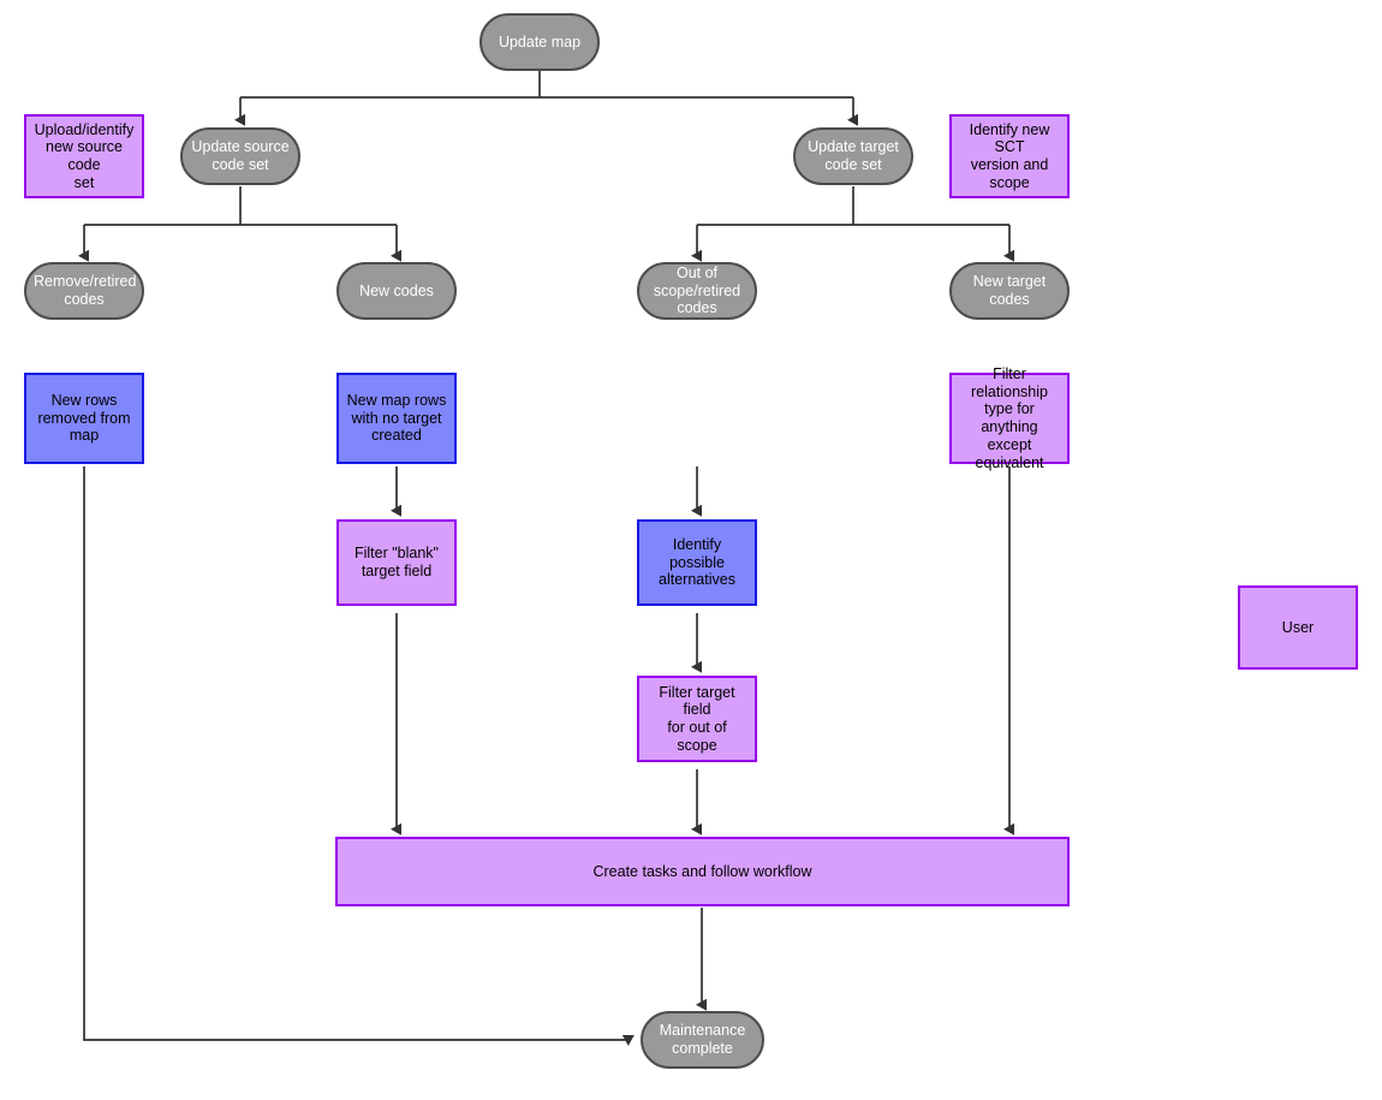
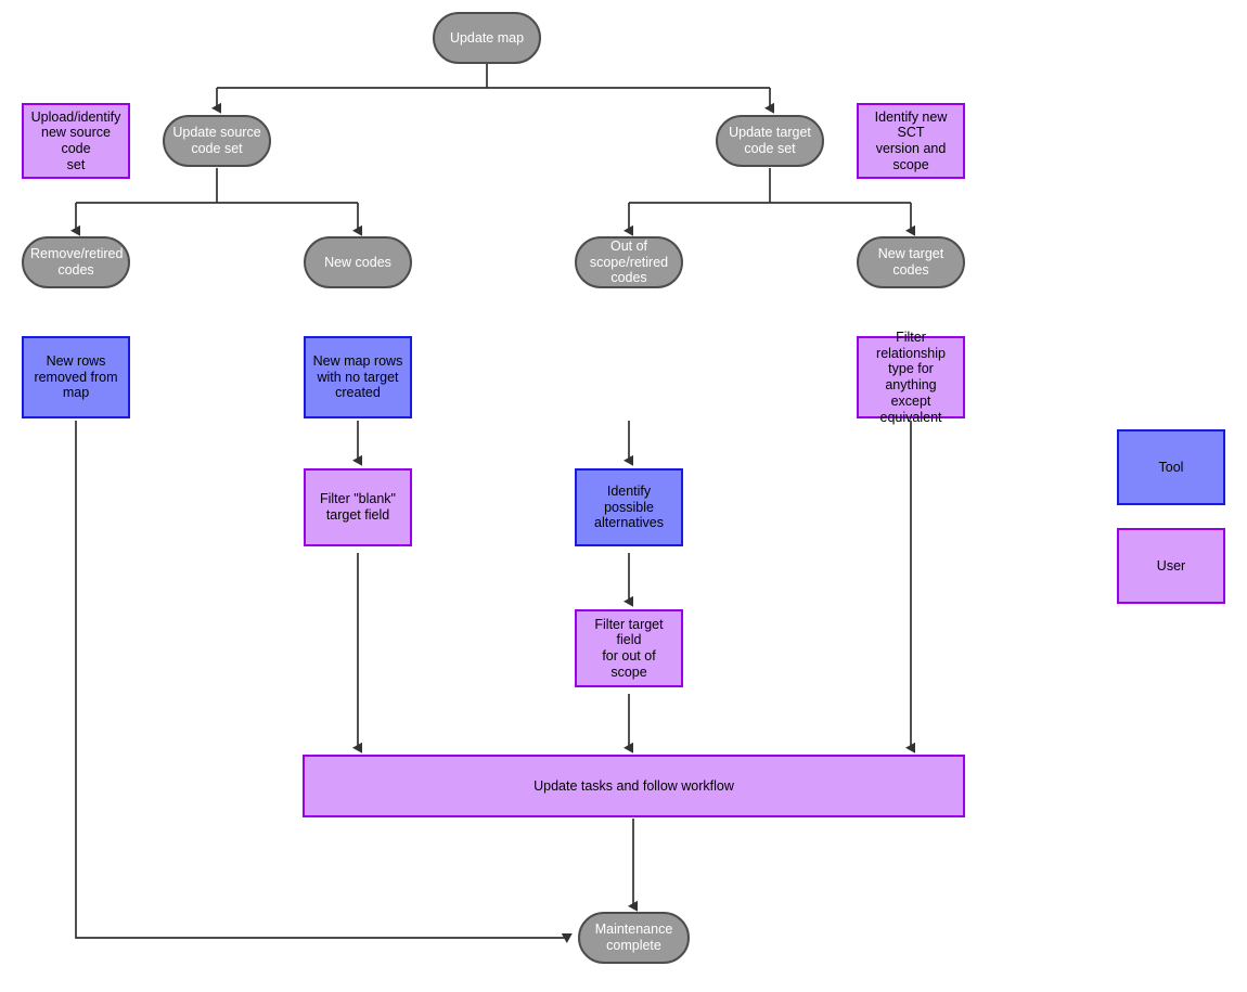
  Update map
  Upload/identify
  new source code
  set
  Update source
  code set
  Update target
  code set
  Identify new SCT
  version and
  scope
  Remove/retired
  codes
  New codes
  Out of
  scope/retired
  codes
  New target codes
  New rows
  removed from
  map
  New map rows
  with no target
  created
  Filter relationship
  type for anything
  except equivalent
  Filter "blank"
  target field
  Identify possible
  alternatives
  Filter target field
  for out of scope
- Create tasks and follow workflow
+ Update tasks and follow workflow
  Maintenance
  complete
+ Tool
  User
